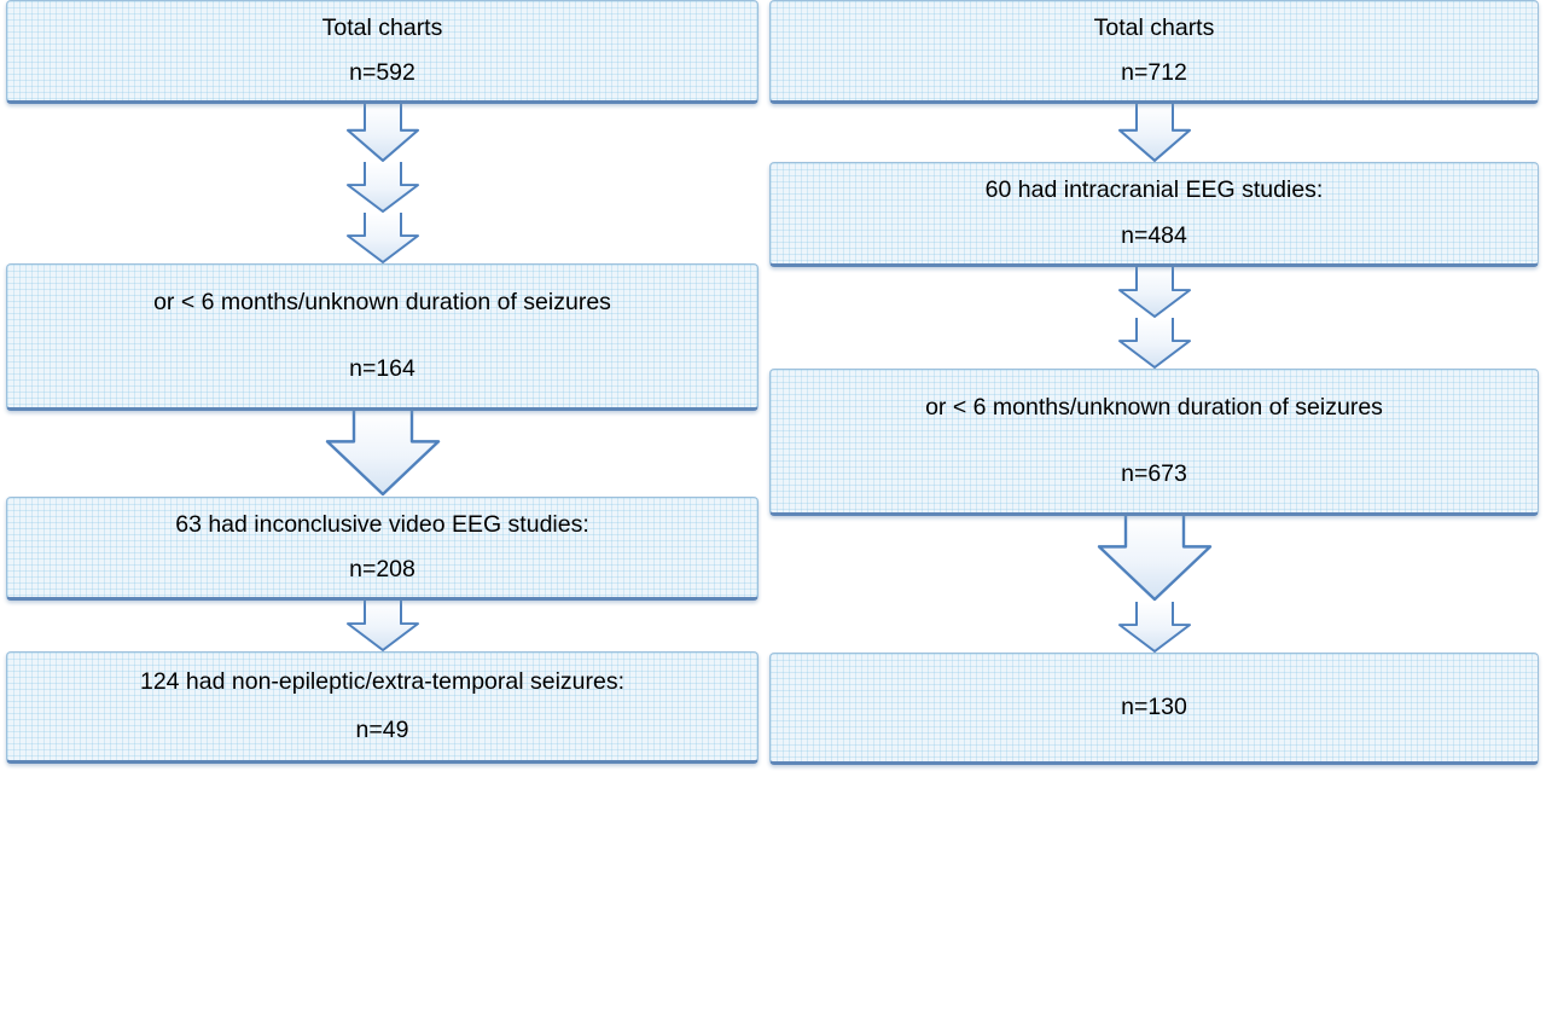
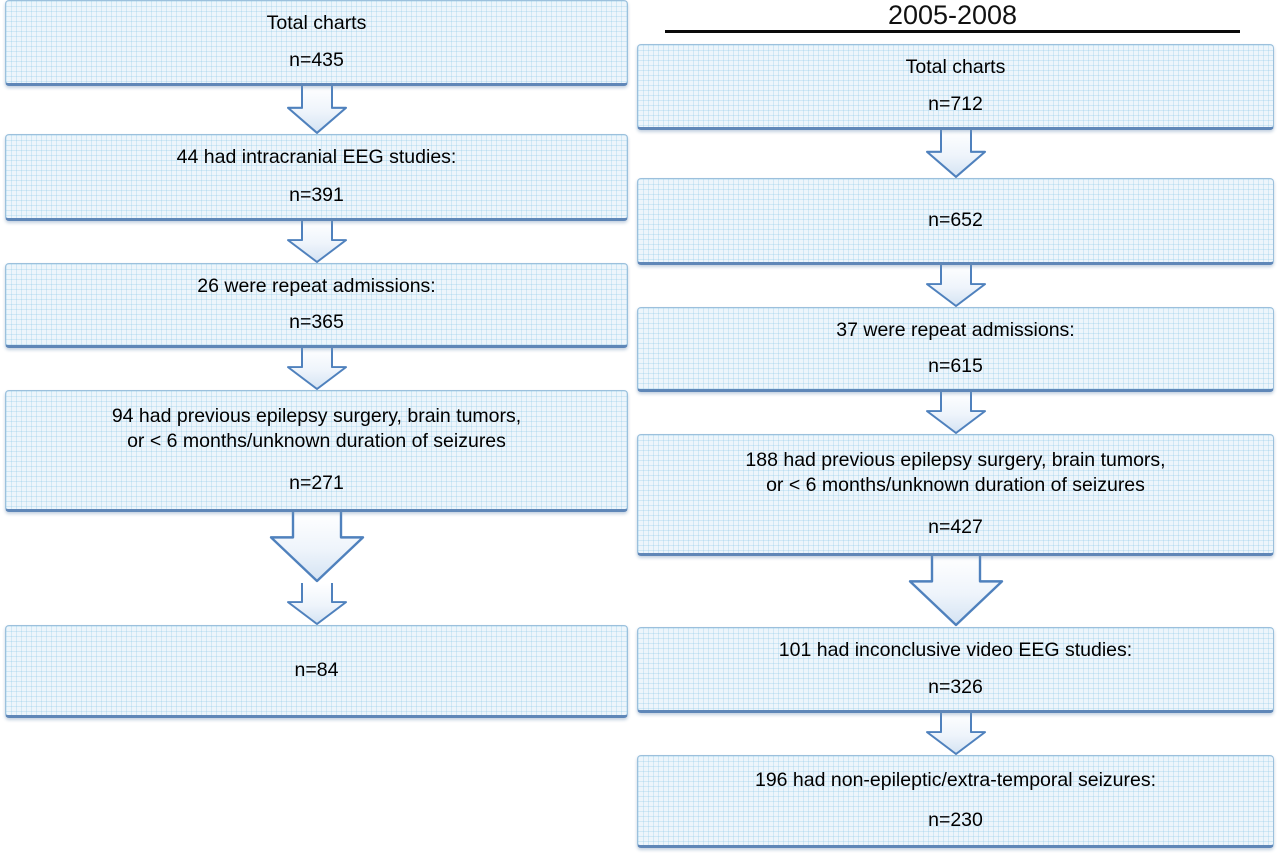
  Total charts
- n=592
+ n=435
+ 44 had intracranial EEG studies:
+ n=391
+ 26 were repeat admissions:
+ n=365
+ 94 had previous epilepsy surgery, brain tumors,
  or < 6 months/unknown duration of seizures
- n=164
+ n=271
- 63 had inconclusive video EEG studies:
- n=208
- 124 had non-epileptic/extra-temporal seizures:
- n=49
+ n=84
+ 2005-2008
  Total charts
  n=712
- 60 had intracranial EEG studies:
- n=484
+ n=652
+ 37 were repeat admissions:
+ n=615
+ 188 had previous epilepsy surgery, brain tumors,
  or < 6 months/unknown duration of seizures
- n=673
+ n=427
+ 101 had inconclusive video EEG studies:
+ n=326
+ 196 had non-epileptic/extra-temporal seizures:
- n=130
+ n=230
